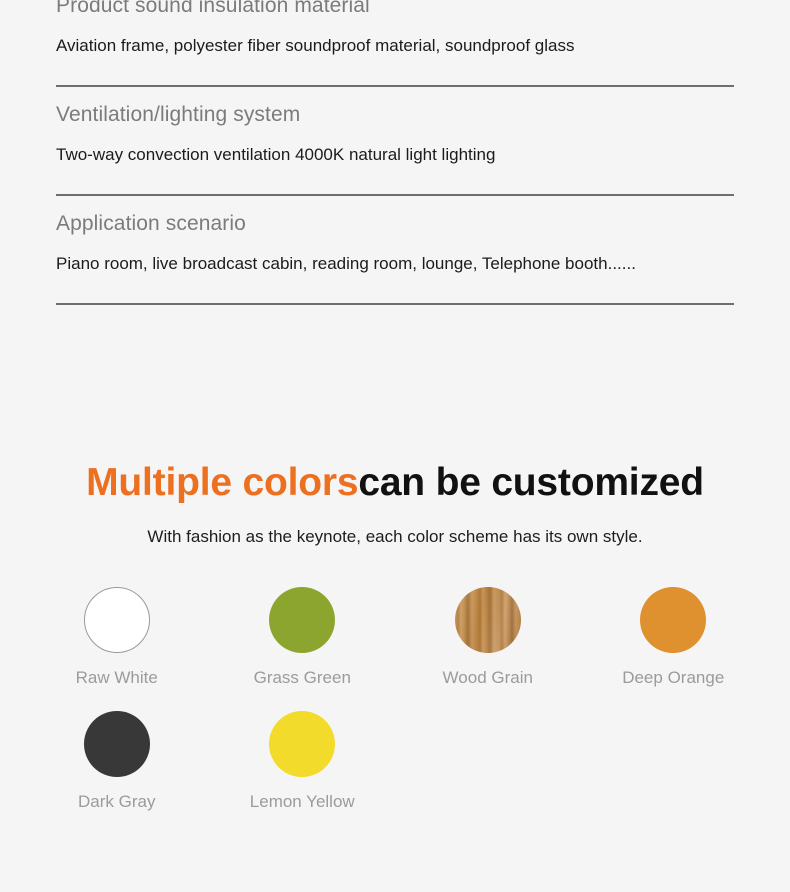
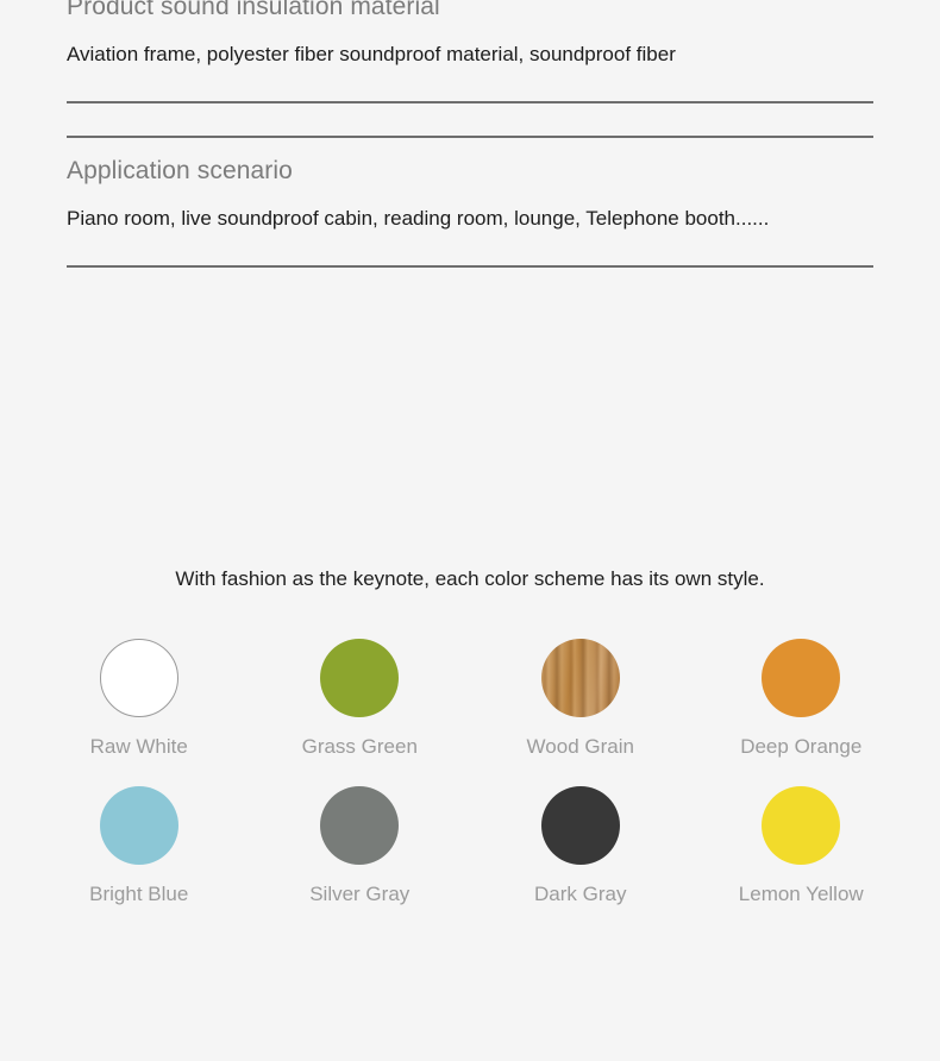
  Product sound insulation material
- Aviation frame, polyester fiber soundproof material, soundproof glass
+ Aviation frame, polyester fiber soundproof material, soundproof fiber
- Ventilation/lighting system
- Two-way convection ventilation 4000K natural light lighting
  Application scenario
- Piano room, live broadcast cabin, reading room, lounge, Telephone booth......
+ Piano room, live soundproof cabin, reading room, lounge, Telephone booth......
- Multiple colorscan be customized
  With fashion as the keynote, each color scheme has its own style.
  Raw White
  Grass Green
  Wood Grain
  Deep Orange
+ Bright Blue
+ Silver Gray
  Dark Gray
  Lemon Yellow
